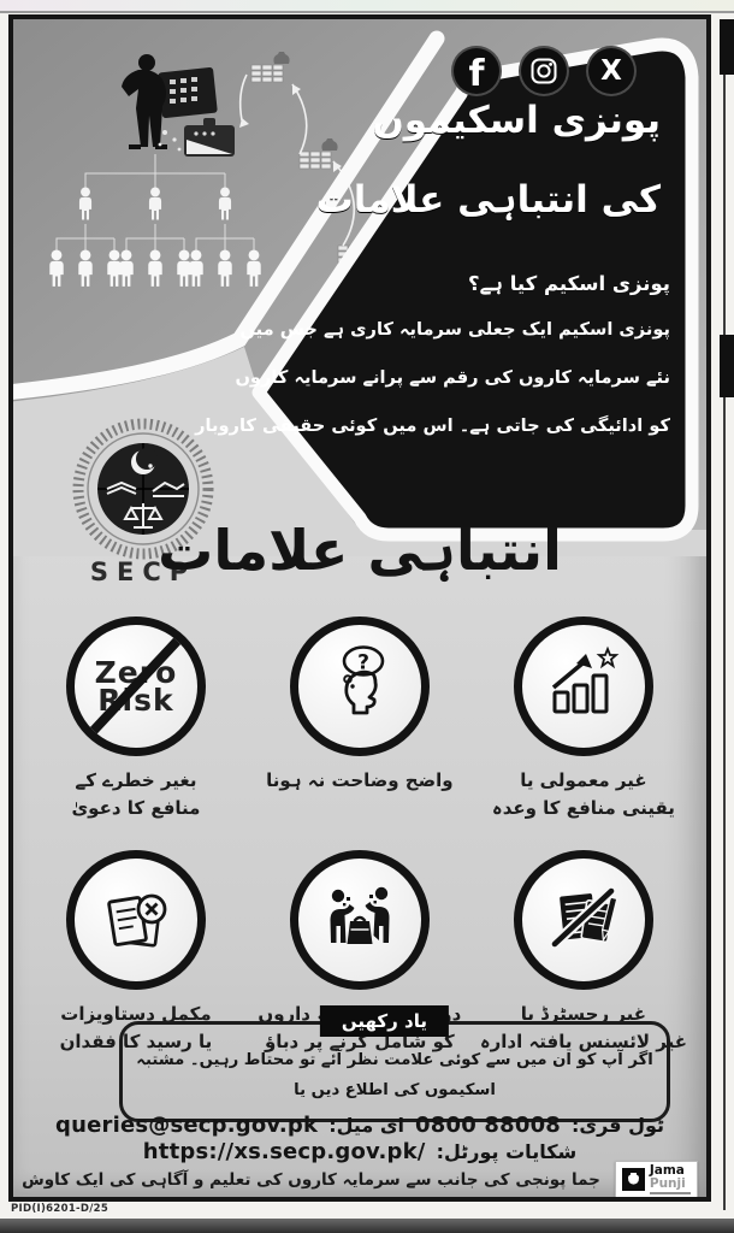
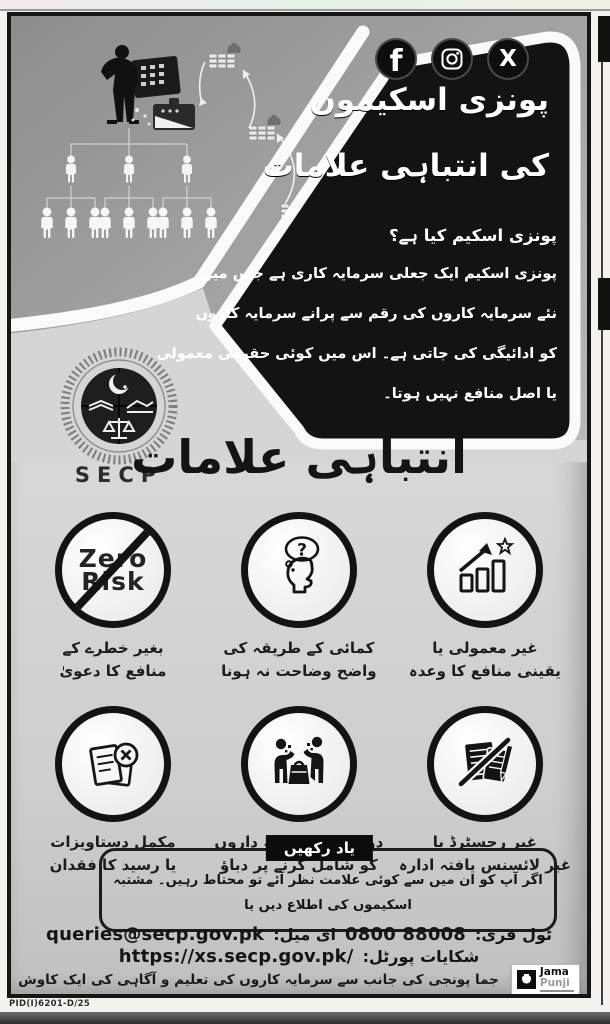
  f
  X
  پونزی اسکیموں
  کی انتباہی علامات
  پونزی اسکیم کیا ہے؟
  پونزی اسکیم ایک جعلی سرمایہ کاری ہے جس میں
  نئے سرمایہ کاروں کی رقم سے پرانے سرمایہ کاروں
- کو ادائیگی کی جاتی ہے۔ اس میں کوئی حقیقی کاروبار
+ کو ادائیگی کی جاتی ہے۔ اس میں کوئی حقیقی معمولی
+ یا اصل منافع نہیں ہوتا۔
  SECP
  انتباہی علامات
  Zeo
  Rsk
  بغیر خطرے کے
  منافع کا دعویٰ
  ?
+ کمائی کے طریقہ کی
  واضح وضاحت نہ ہونا
  غیر معمولی یا
  یقینی منافع کا وعدہ
  مکمل دستاویزات
  یا رسید کا فقدان
  کو شامل کرنے پر دباؤ
  غیر رجسٹرڈ یا
  غیر لائسنس یافتہ ادارہ
  یاد رکھیں
  اگر آپ کو ان میں سے کوئی علامت نظر آئے تو محتاط رہیں۔ مشتبہ اسکیموں کی اطلاع دیں یا
  queries@secp.gov.pk
  ای میل:
  0800 88008
  ٹول فری:
  https://xs.secp.gov.pk/
  شکایات پورٹل:
  جما پونجی کی جانب سے سرمایہ کاروں کی تعلیم و آگاہی کی ایک کاوش
  Jama
  Punji
  PID(I)6201-D/25
